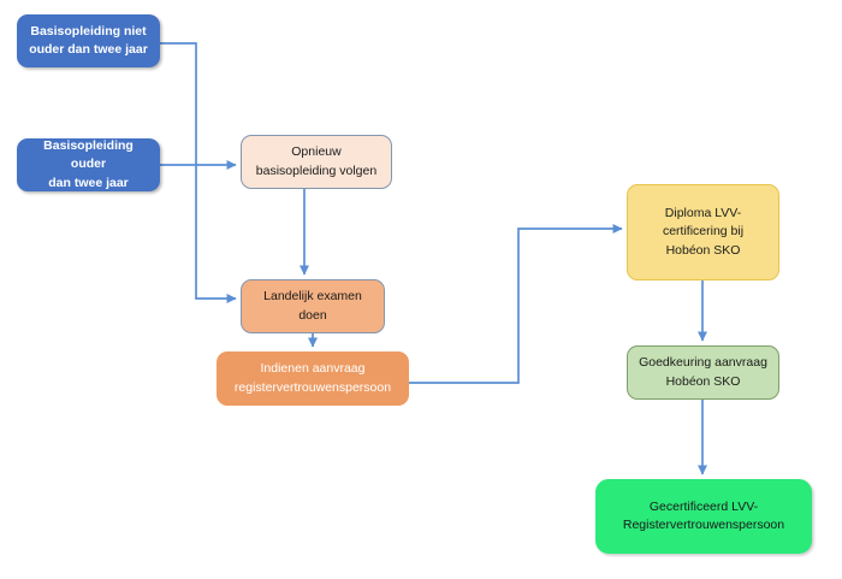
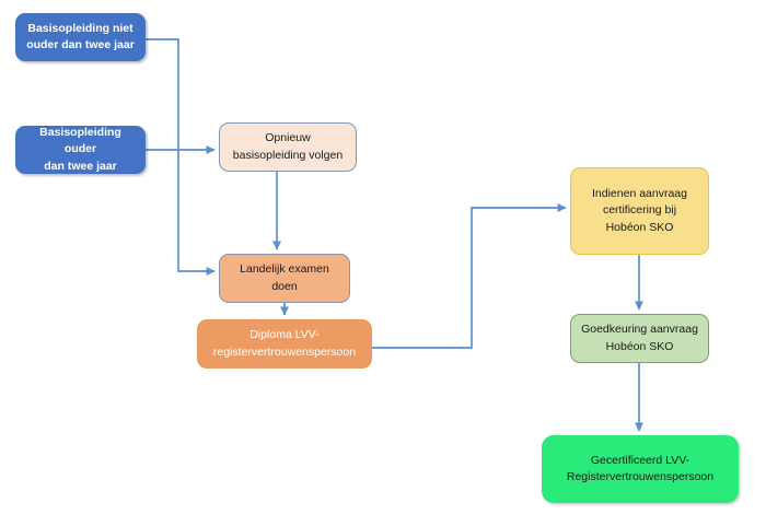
  Basisopleiding niet
  ouder dan twee jaar
  Basisopleiding ouder
  dan twee jaar
  Opnieuw
  basisopleiding volgen
  Landelijk examen
  doen
- Indienen aanvraag
+ Diploma LVV-
  registervertrouwenspersoon
- Diploma LVV-
+ Indienen aanvraag
  certificering bij
  Hobéon SKO
  Goedkeuring aanvraag
  Hobéon SKO
  Gecertificeerd LVV-
  Registervertrouwenspersoon
